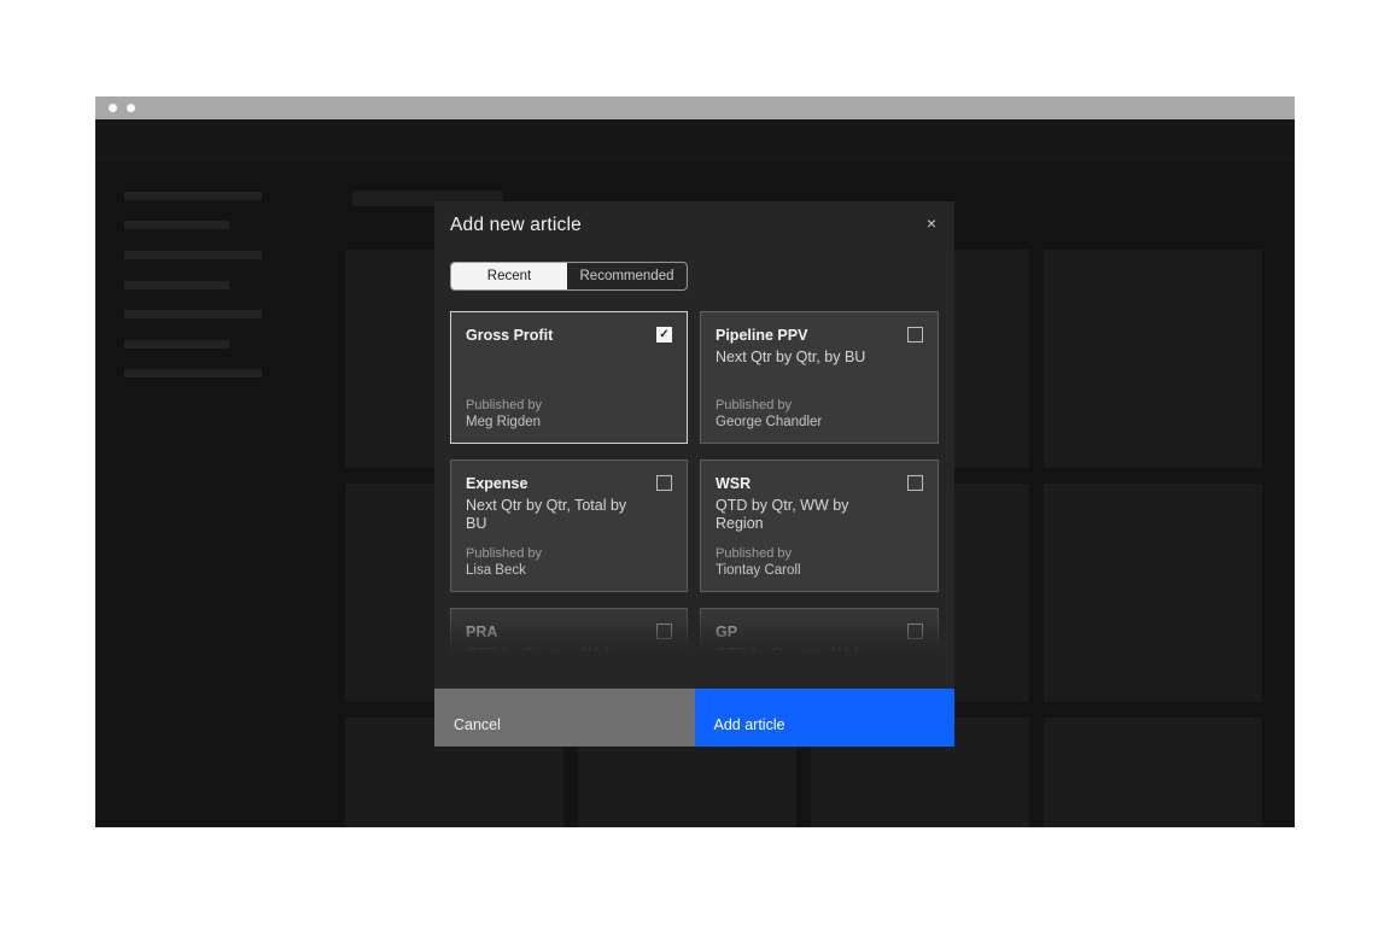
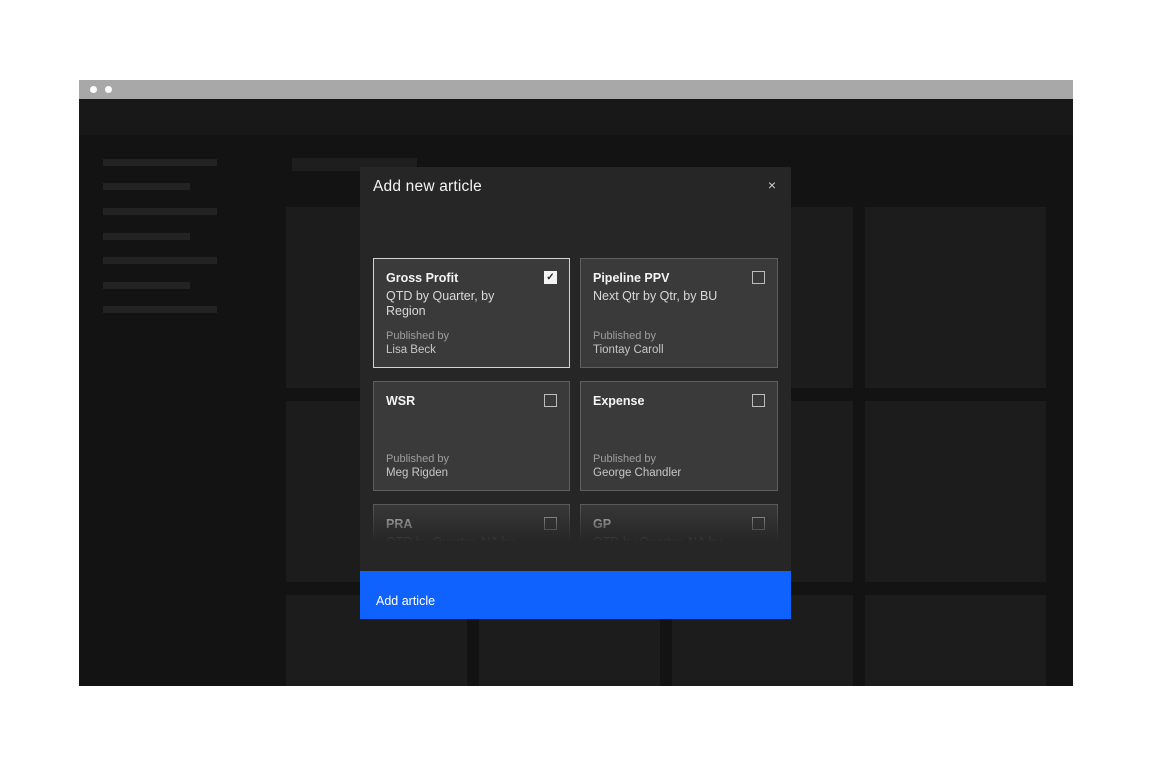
  Add new article
  ×
- Recent
- Recommended
  Gross Profit
+ QTD by Quarter, by Region
  ✓
  Published by
- Meg Rigden
+ Lisa Beck
  Pipeline PPV
  Next Qtr by Qtr, by BU
  Published by
- George Chandler
+ Tiontay Caroll
- Expense
+ WSR
- Next Qtr by Qtr, Total by BU
  Published by
- Lisa Beck
+ Meg Rigden
- WSR
+ Expense
- QTD by Qtr, WW by Region
  Published by
- Tiontay Caroll
+ George Chandler
- Cancel
  Add article
